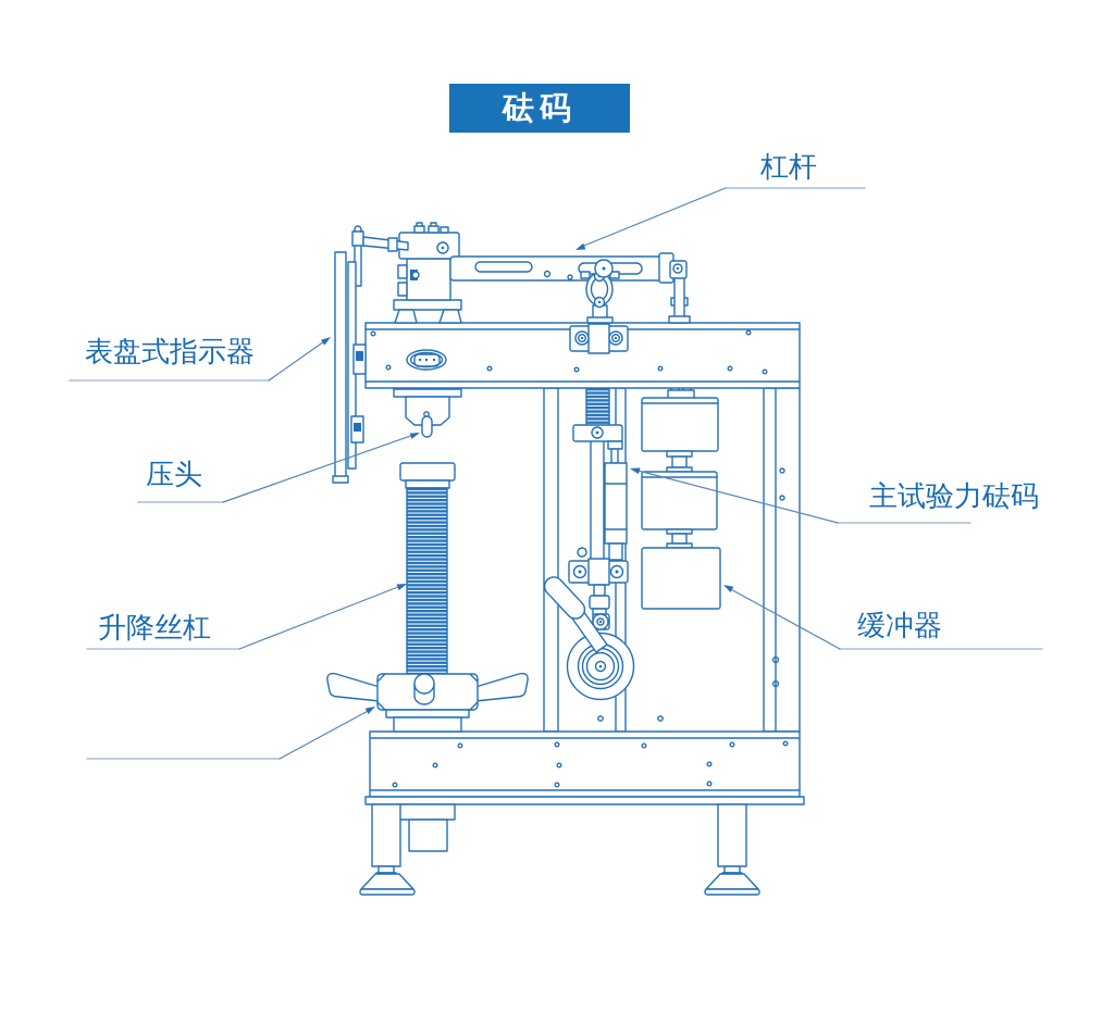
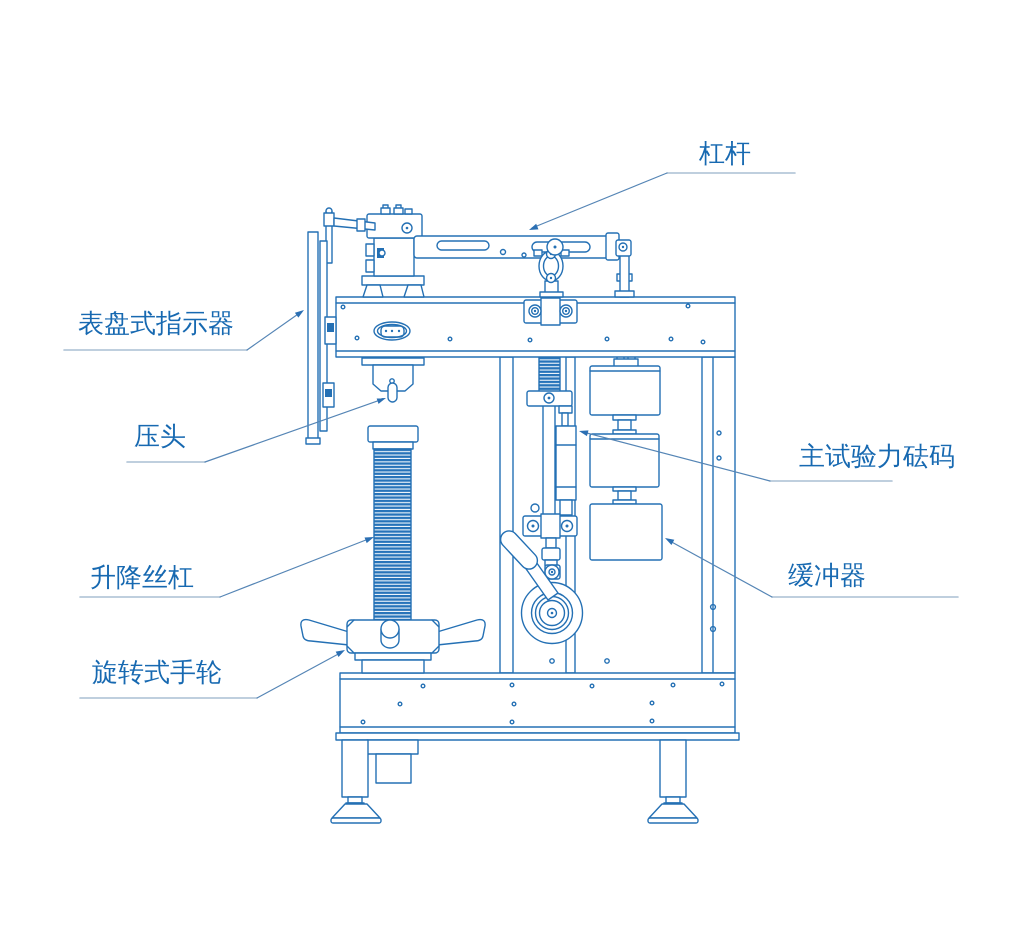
- 砝码
  杠杆
  表盘式指示器
  压头
  主试验力砝码
  升降丝杠
  缓冲器
+ 旋转式手轮
